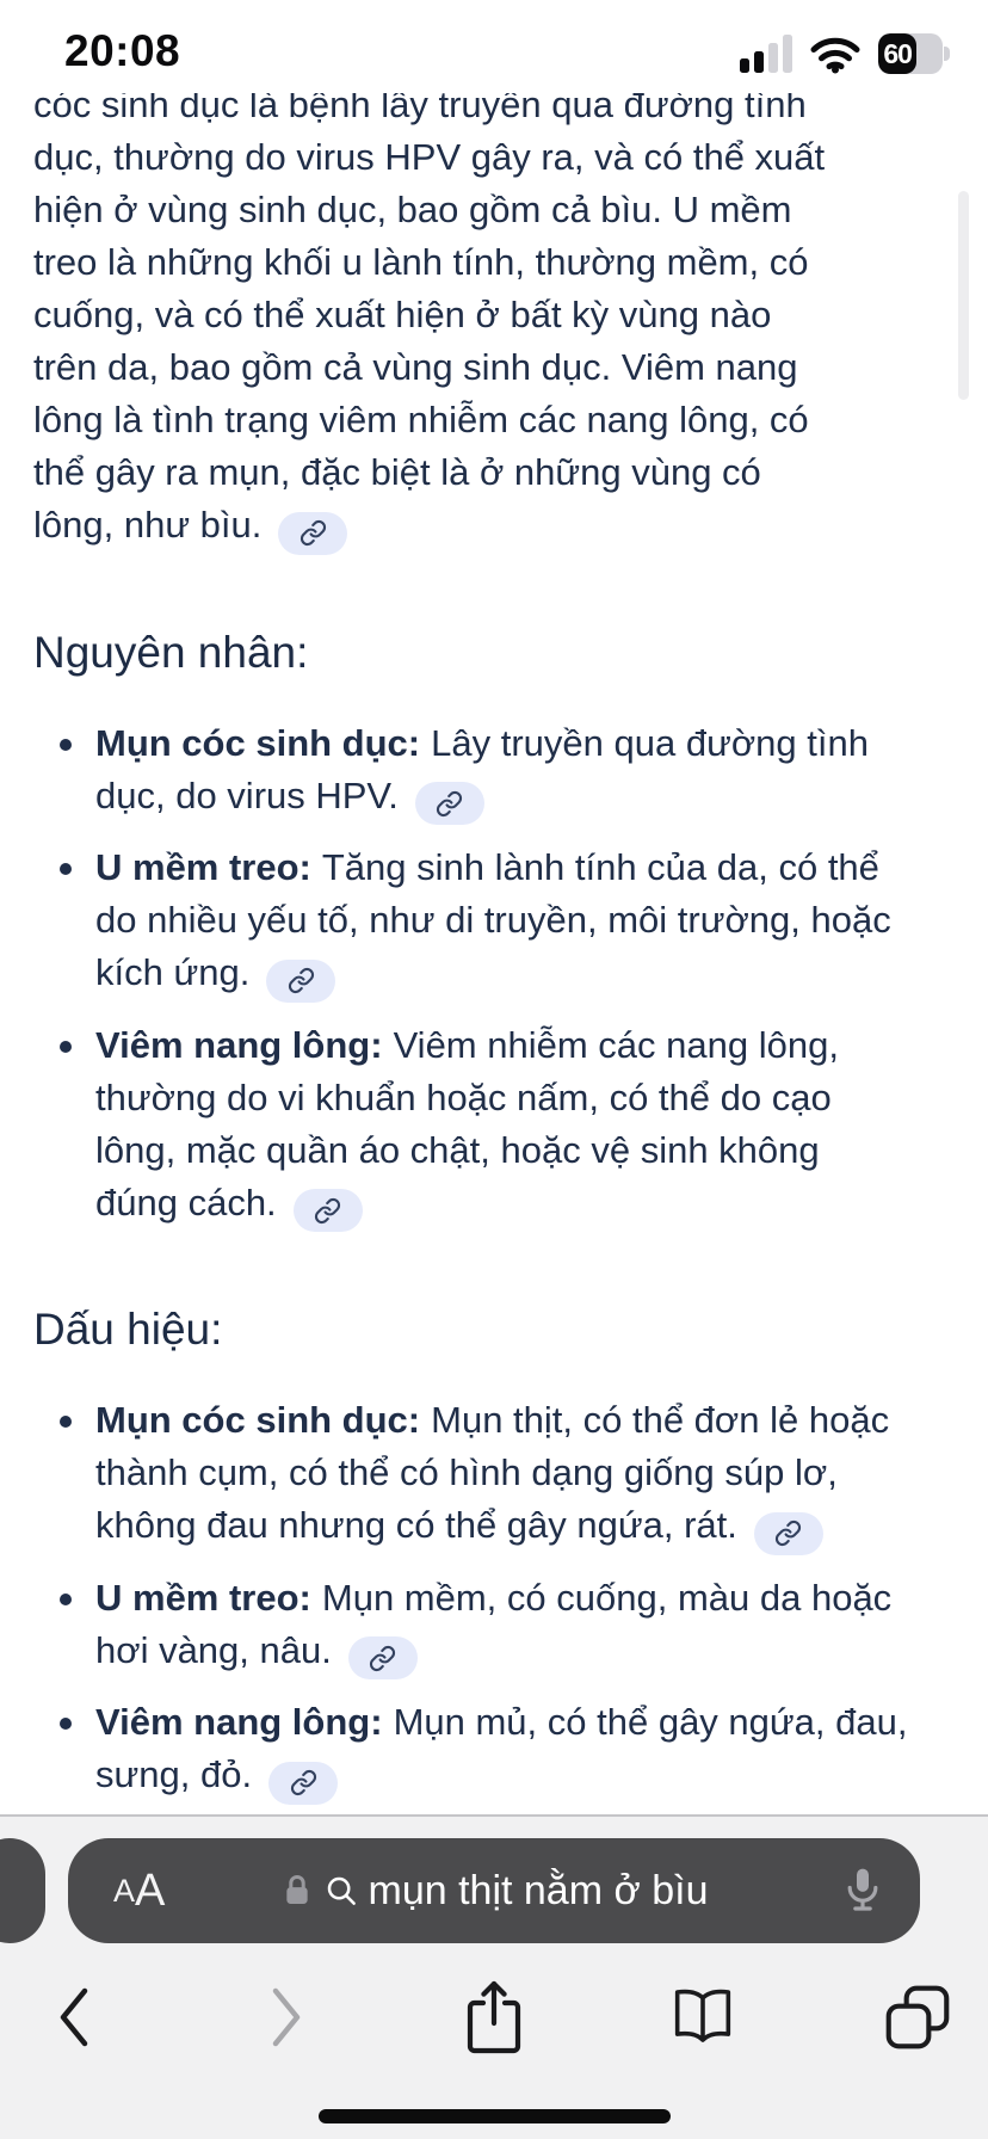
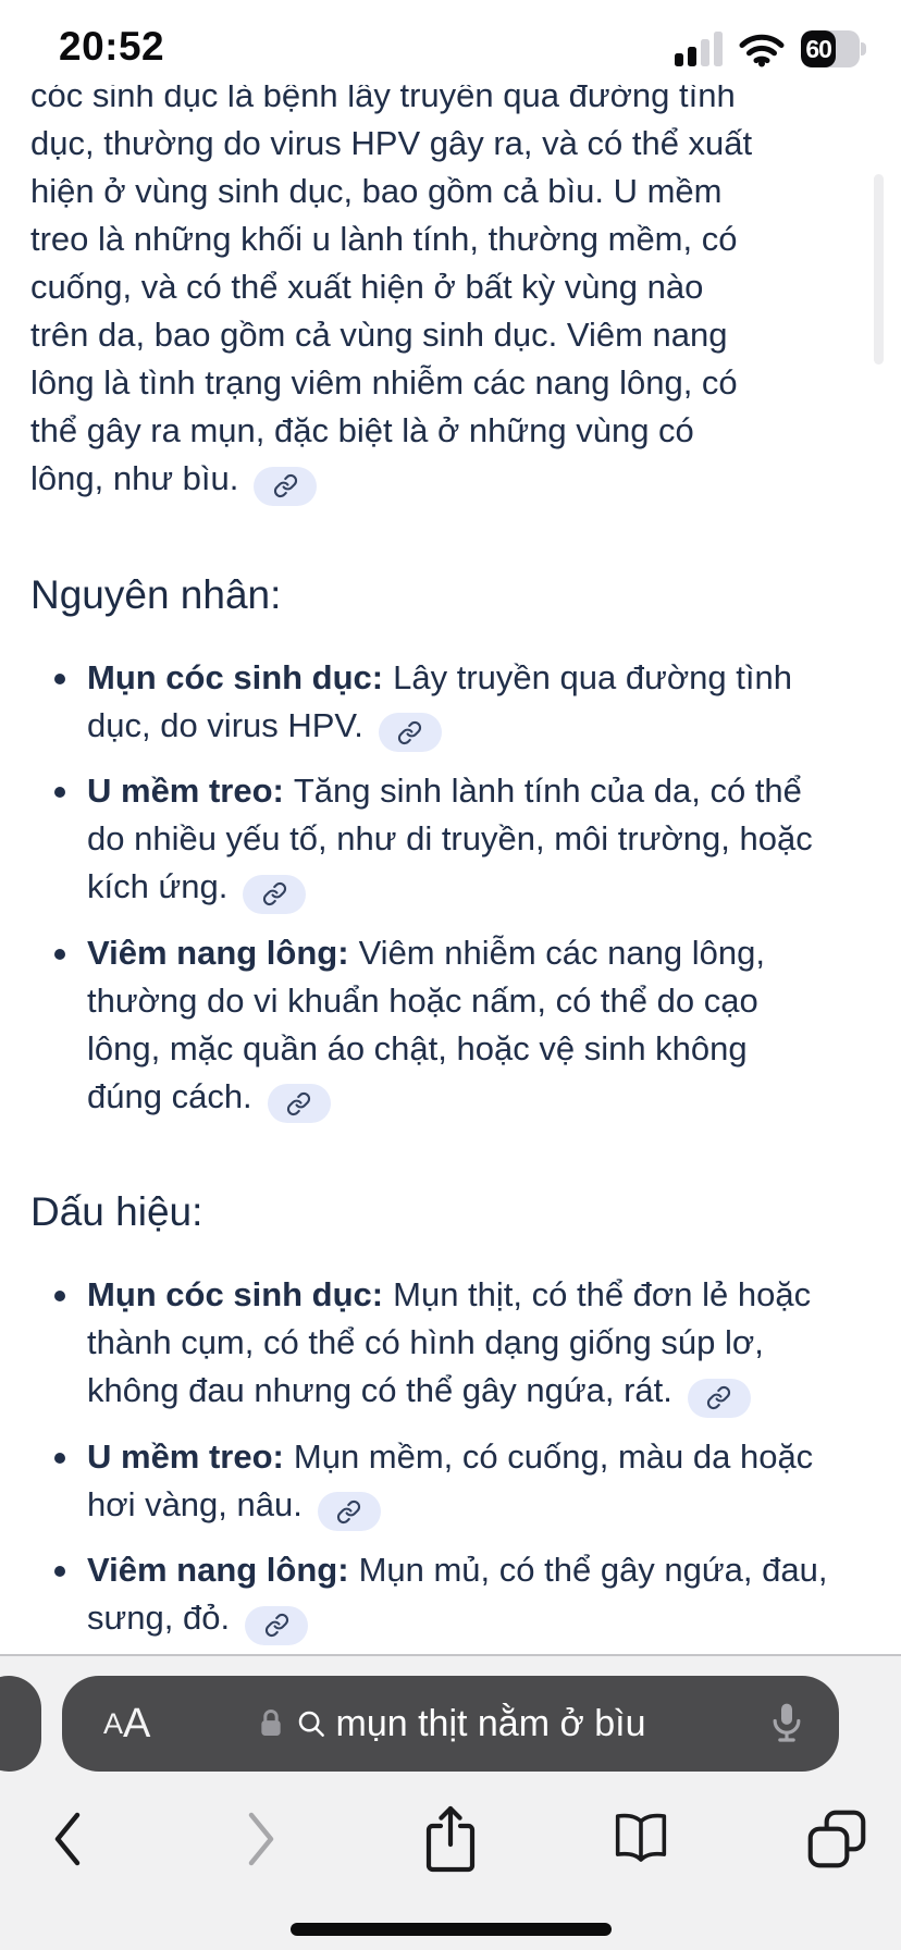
  cóc sinh dục là bệnh lây truyền qua đường tình
  dục, thường do virus HPV gây ra, và có thể xuất
  hiện ở vùng sinh dục, bao gồm cả bìu. U mềm
  treo là những khối u lành tính, thường mềm, có
  cuống, và có thể xuất hiện ở bất kỳ vùng nào
  trên da, bao gồm cả vùng sinh dục. Viêm nang
  lông là tình trạng viêm nhiễm các nang lông, có
  thể gây ra mụn, đặc biệt là ở những vùng có
  lông, như bìu.
  Nguyên nhân:
  Mụn cóc sinh dục: Lây truyền qua đường tình
  dục, do virus HPV.
  U mềm treo: Tăng sinh lành tính của da, có thể
  do nhiều yếu tố, như di truyền, môi trường, hoặc
  kích ứng.
  Viêm nang lông: Viêm nhiễm các nang lông,
  thường do vi khuẩn hoặc nấm, có thể do cạo
  lông, mặc quần áo chật, hoặc vệ sinh không
  đúng cách.
  Dấu hiệu:
  Mụn cóc sinh dục: Mụn thịt, có thể đơn lẻ hoặc
  thành cụm, có thể có hình dạng giống súp lơ,
  không đau nhưng có thể gây ngứa, rát.
  U mềm treo: Mụn mềm, có cuống, màu da hoặc
  hơi vàng, nâu.
  Viêm nang lông: Mụn mủ, có thể gây ngứa, đau,
  sưng, đỏ.
- 20:08
+ 20:52
  60
  A
  A
  mụn thịt nằm ở bìu
